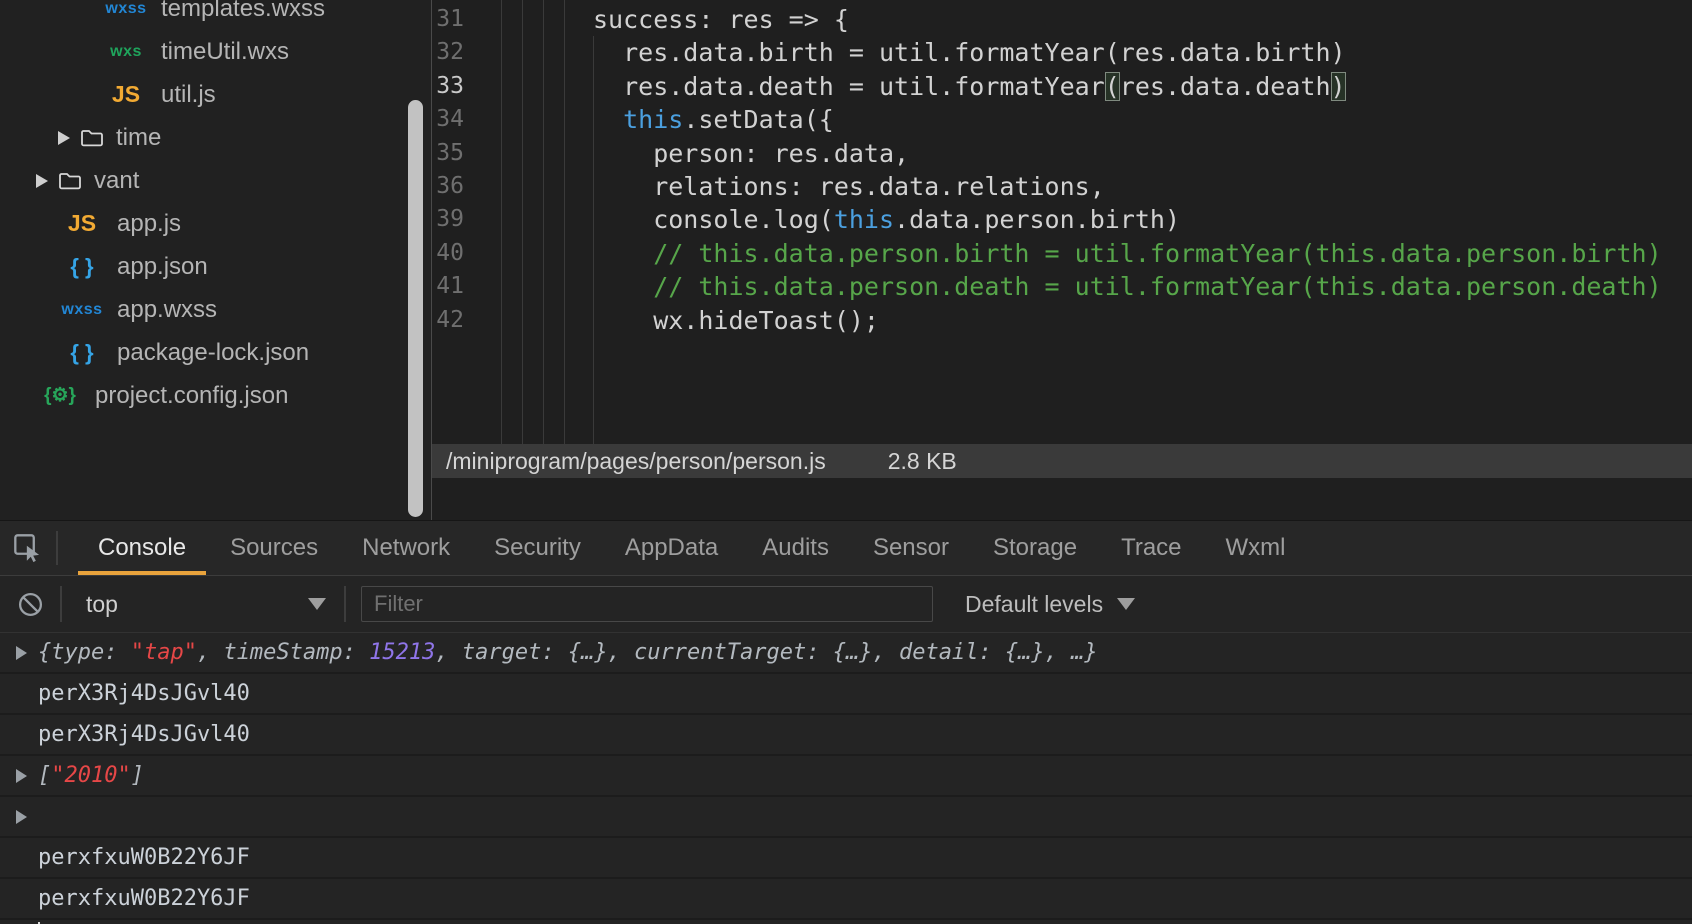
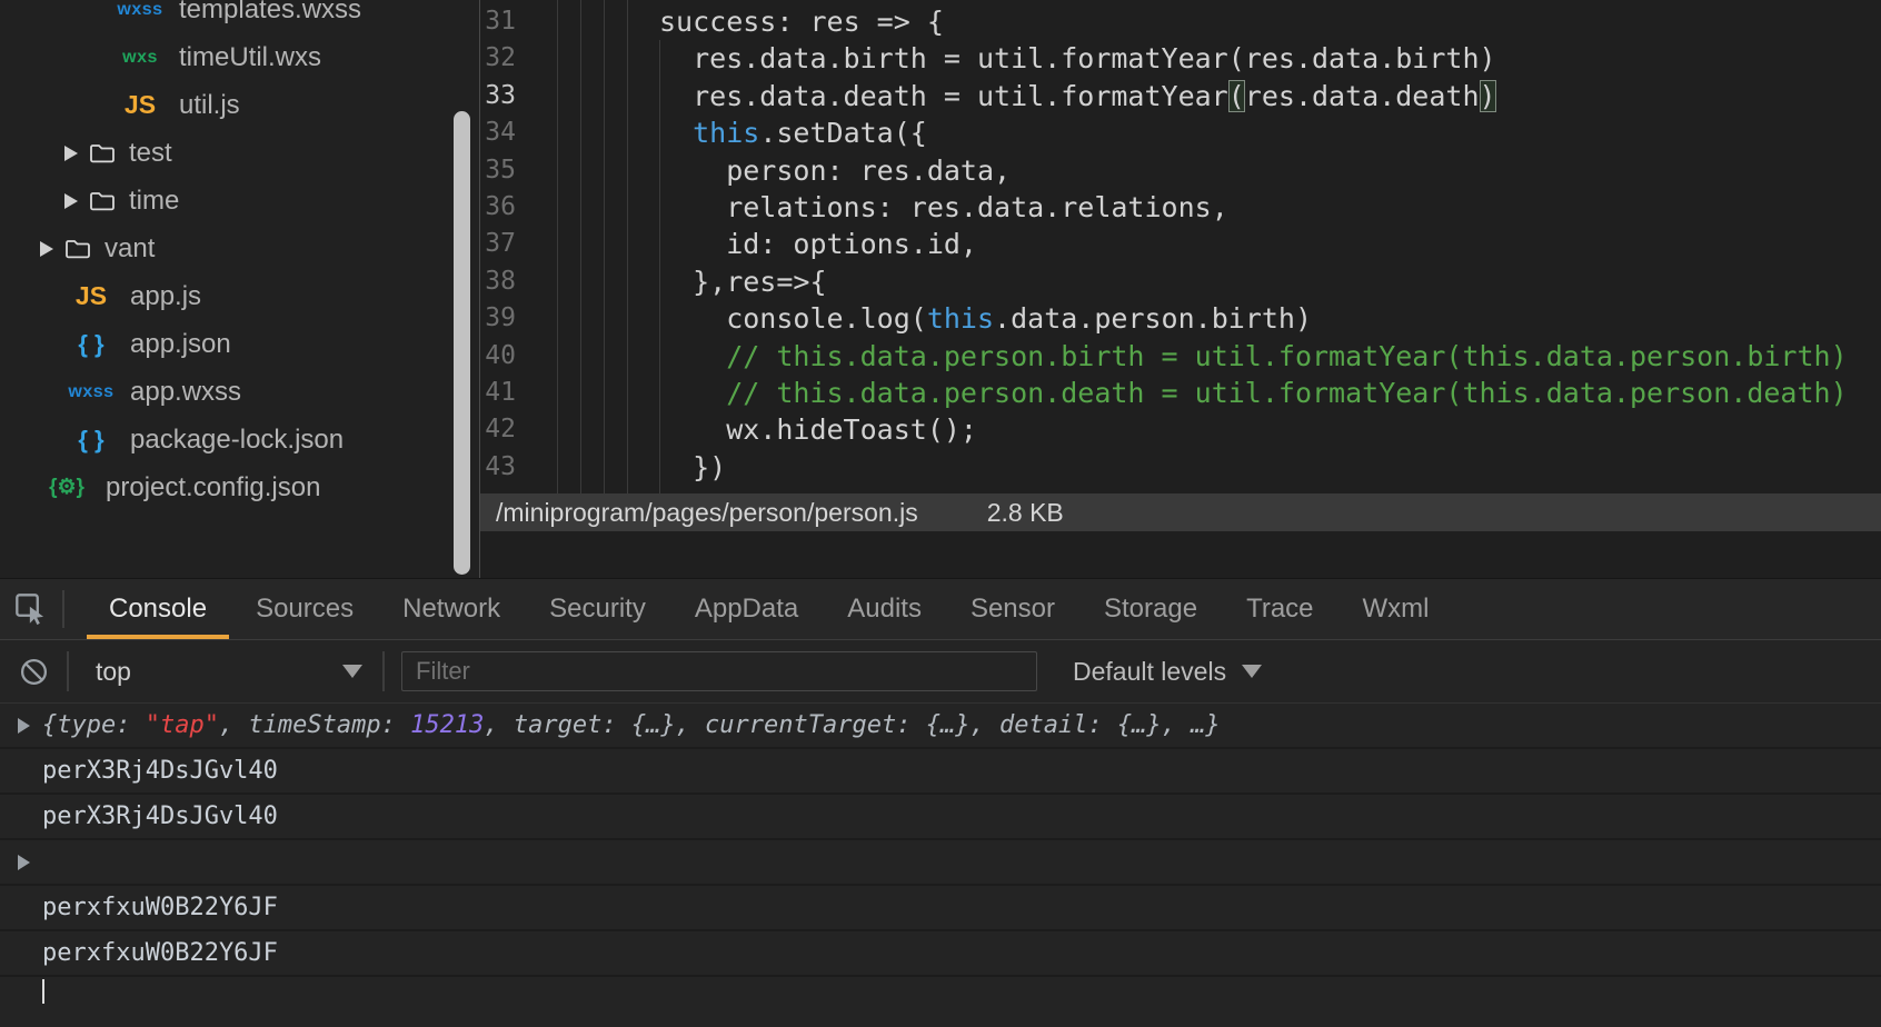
  wxss
  templates.wxss
  wxs
  timeUtil.wxs
  JS
  util.js
+ test
  time
  vant
  JS
  app.js
  { }
  app.json
  wxss
  app.wxss
  { }
  package-lock.json
  {⚙}
  project.config.json
  31
  success: res => {
  32
  res.data.birth = util.formatYear(res.data.birth)
  33
  res.data.death = util.formatYear(res.data.death)
  34
  this.setData({
  35
  person: res.data,
  36
  relations: res.data.relations,
+ 37
+ id: options.id,
+ 38
+ },res=>{
  39
  console.log(this.data.person.birth)
  40
  // this.data.person.birth = util.formatYear(this.data.person.birth)
  41
  // this.data.person.death = util.formatYear(this.data.person.death)
  42
  wx.hideToast();
+ 43
+ })
  /miniprogram/pages/person/person.js
  2.8 KB
  Console
  Sources
  Network
  Security
  AppData
  Audits
  Sensor
  Storage
  Trace
  Wxml
  top
  Filter
  Default levels
  {type: "tap", timeStamp: 15213, target: {…}, currentTarget: {…}, detail: {…}, …}
  perX3Rj4DsJGvl40
  perX3Rj4DsJGvl40
- ["2010"]
  perxfxuW0B22Y6JF
  perxfxuW0B22Y6JF
